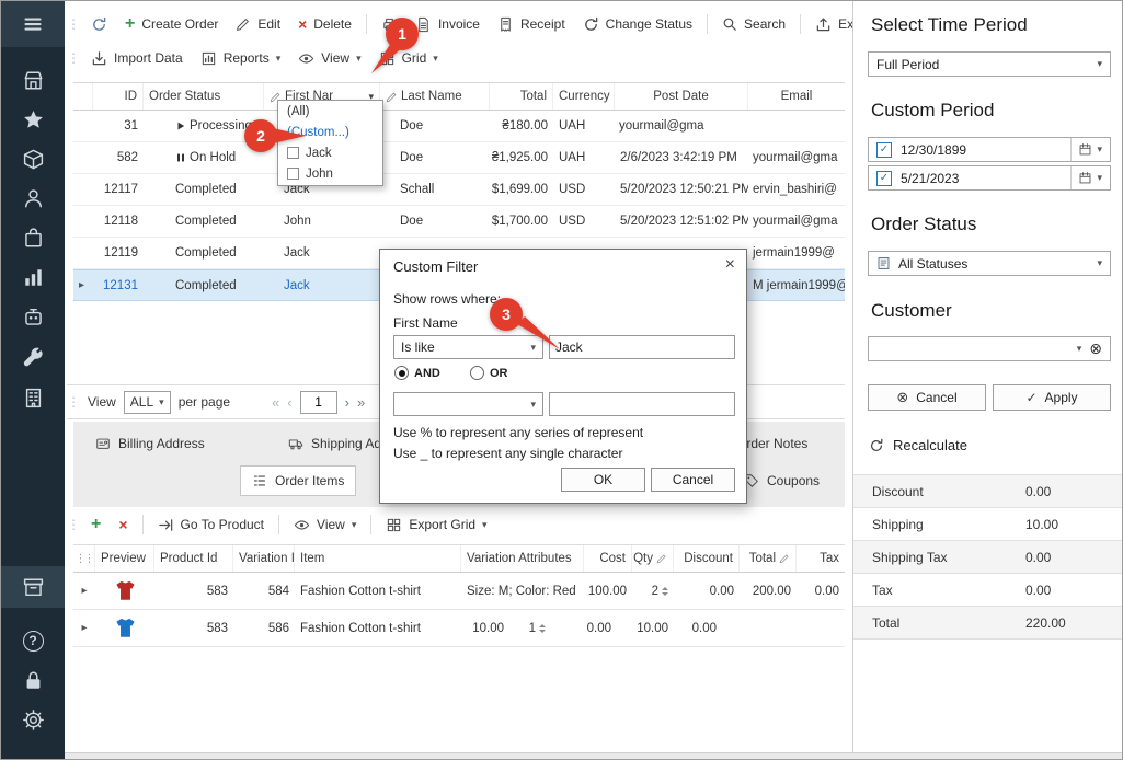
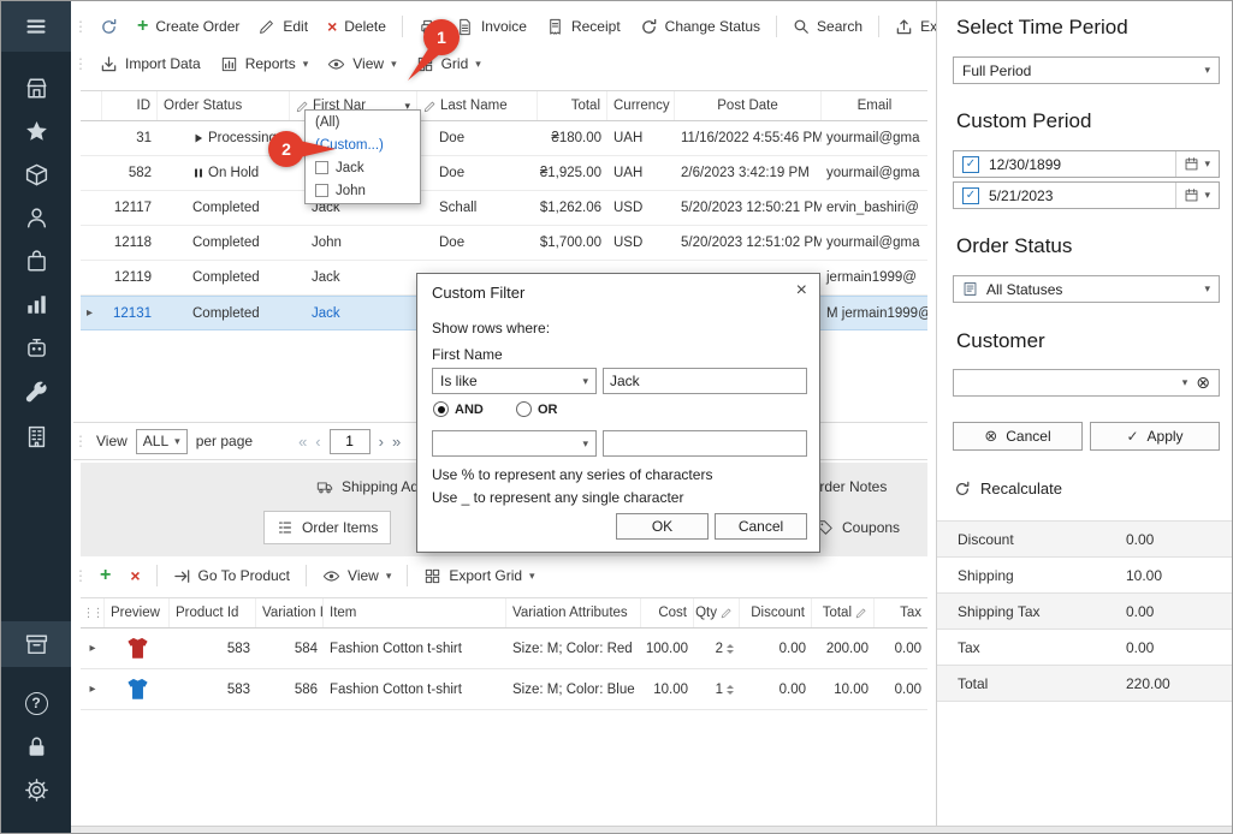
  ?
  ⋮
  +
  Create Order
  Edit
  ×
  Delete
  Invoice
  Receipt
  Change Status
  Search
  ⋮
  Import Data
  Reports
  ▾
  View
  ▾
  Grid
  ▾
  ID
  Order Status
  First Nar
  ▾
  Last Name
  Total
  Currency
  Post Date
  Email
  31
  Processin
  Doe
  ₴180.00
  UAH
+ 11/16/2022 4:55:46 PM
  yourmail@gma
  582
  On Hold
  Doe
  ₴1,925.00
  UAH
  2/6/2023 3:42:19 PM
  yourmail@gma
  12117
  Completed
  Jack
  Schall
- $1,699.00
+ $1,262.06
  USD
  5/20/2023 12:50:21 PM
  ervin_bashiri@
  12118
  Completed
  John
  Doe
  $1,700.00
  USD
  5/20/2023 12:51:02 PM
  yourmail@gma
  12119
  Completed
  Jack
  jermain1999@
  ▸
  12131
  Completed
  Jack
  M jermain1999@
  ⋮
  View
  ALL
  ▾
  per page
  «
  ‹
  1
  ›
  »
- Billing Address
  rder Notes
  Order Items
  Coupons
  ⋮
  +
  ×
  Go To Product
  View
  ▾
  Export Grid
  ▾
  ⋮⋮
  Preview
  Product Id
  Variation I
  Item
  Variation Attributes
  Cost
  Qty
  Discount
  Total
  Tax
  ▸
  583
  584
  Fashion Cotton t-shirt
  Size: M; Color: Red
  100.00
  2
  0.00
  200.00
  0.00
  ▸
  583
  586
  Fashion Cotton t-shirt
+ Size: M; Color: Blue
  10.00
  1
  0.00
  10.00
  0.00
  Select Time Period
  Full Period
  ▾
  Custom Period
  ✓
  12/30/1899
  ▾
  ✓
  5/21/2023
  ▾
  Order Status
  All Statuses
  ▾
  Customer
  ▾
  ⊗
  ⊗
  Cancel
  ✓
  Apply
  Recalculate
  Discount
  0.00
  Shipping
  10.00
  Shipping Tax
  0.00
  Tax
  0.00
  Total
  220.00
  (All)
  Custom...)
  Jack
  John
  Custom Filter
  ×
  Show rows where:
  First Name
  Is like
  ▾
  Jack
  AND
  OR
  ▾
- Use % to represent any series of represent
+ Use % to represent any series of characters
  Use _ to represent any single character
  OK
  Cancel
  1
  2
- 3
